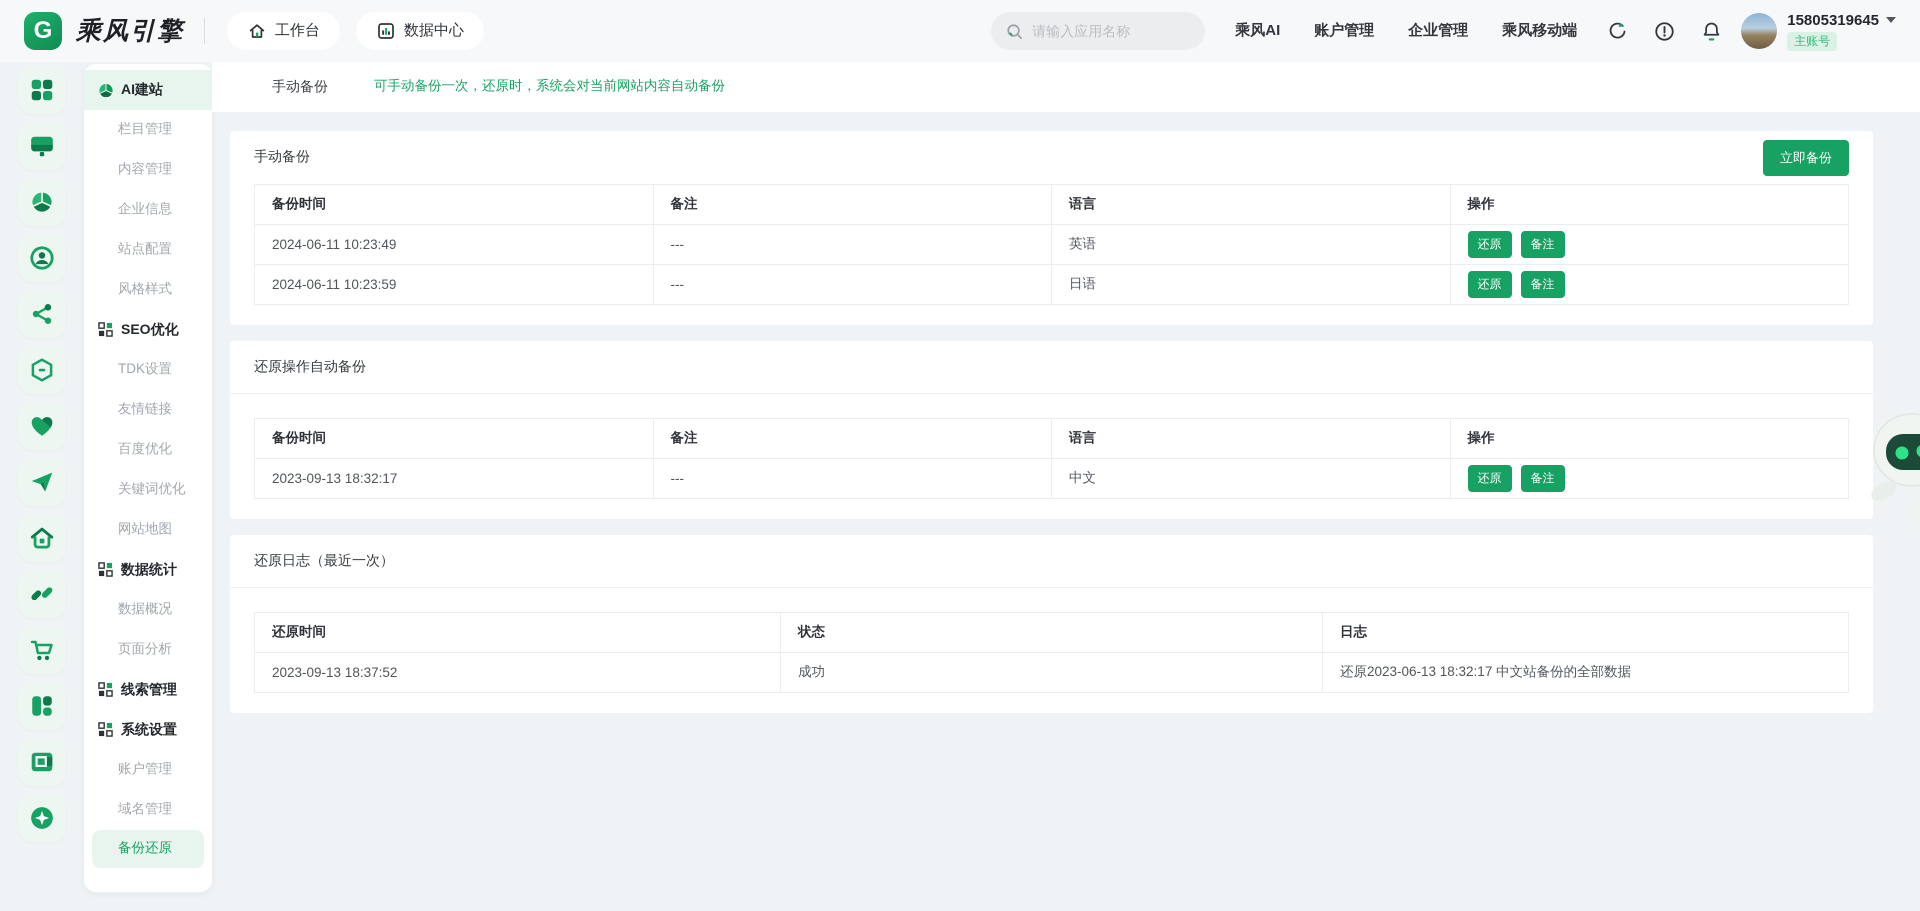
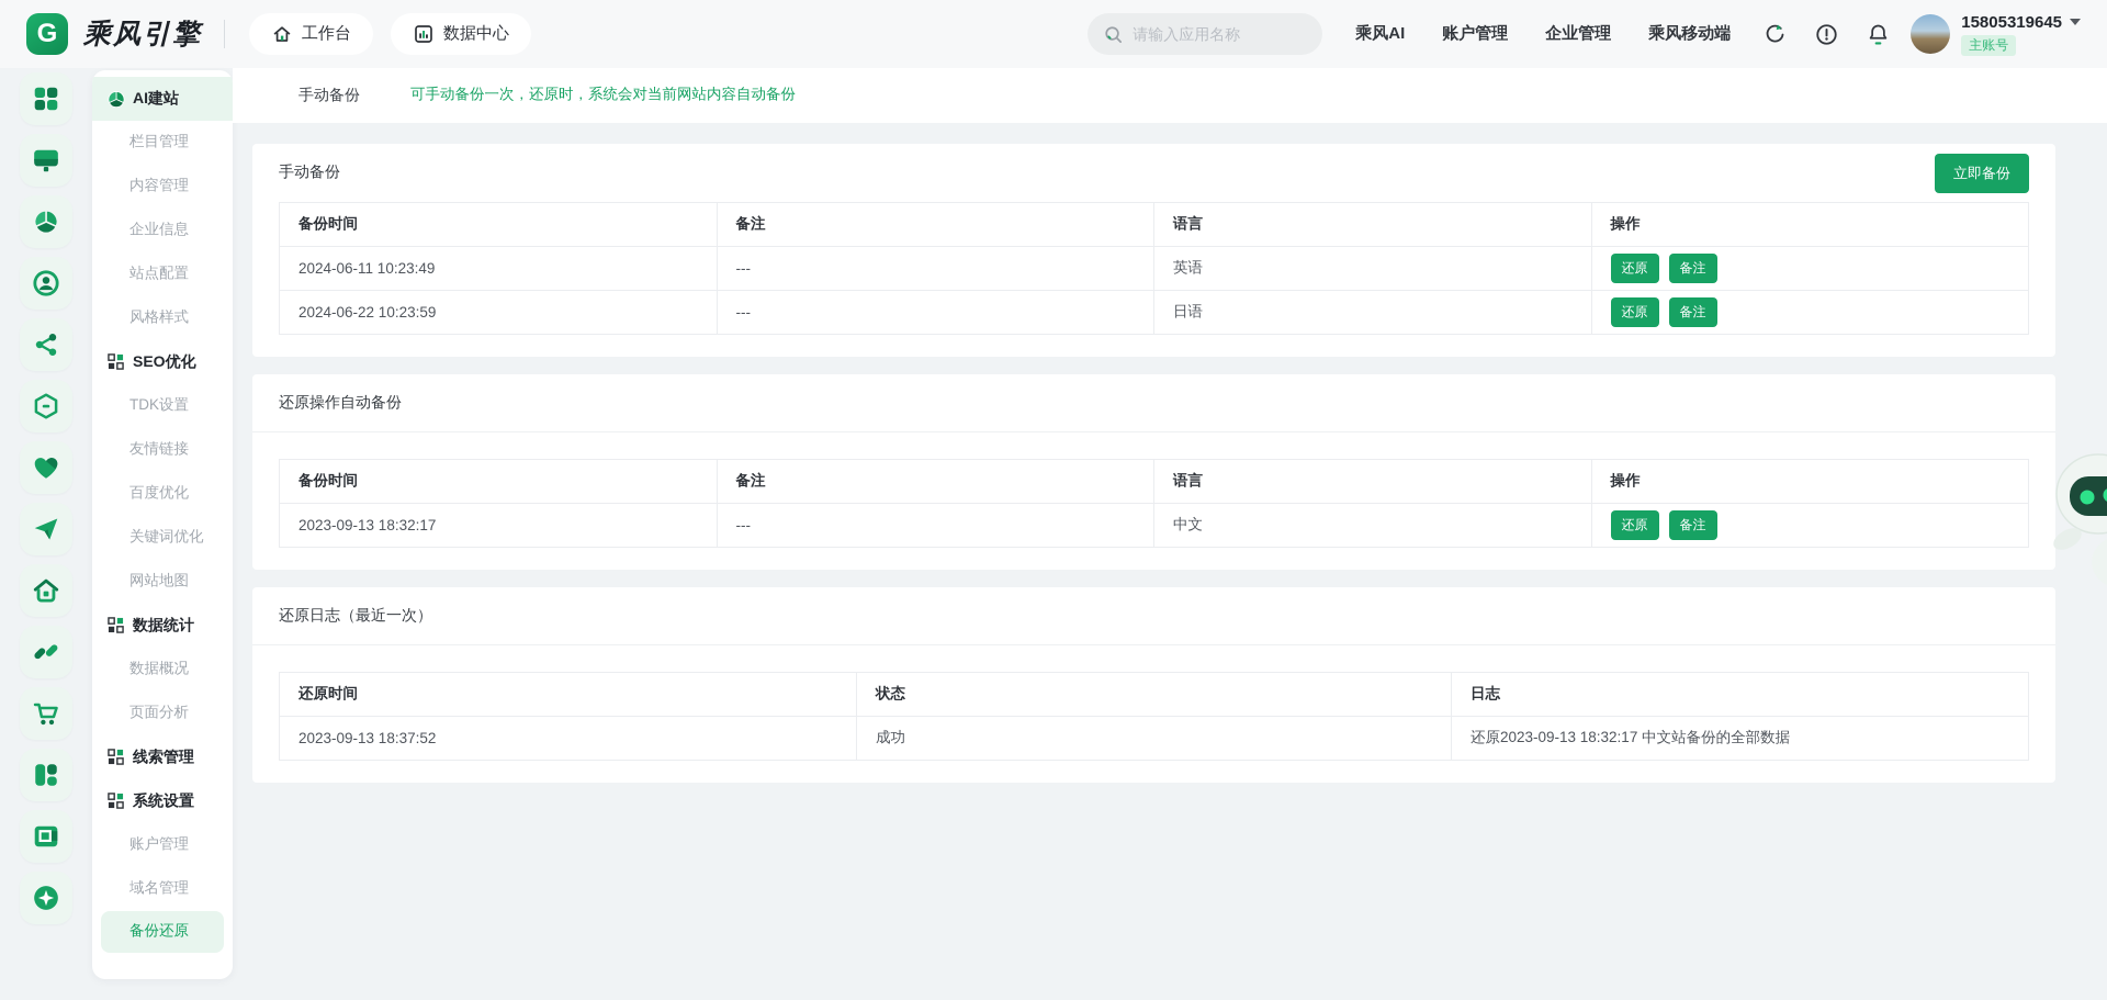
  G
  乘风引擎
  工作台
  数据中心
  请输入应用名称
  乘风AI
  账户管理
  企业管理
  乘风移动端
  15805319645
  主账号
  AI建站
  栏目管理
  内容管理
  企业信息
  站点配置
  风格样式
  SEO优化
  TDK设置
  友情链接
  百度优化
  关键词优化
  网站地图
  数据统计
  数据概况
  页面分析
  线索管理
  系统设置
  账户管理
  域名管理
  备份还原
  手动备份
  可手动备份一次，还原时，系统会对当前网站内容自动备份
  手动备份
  立即备份
  备份时间	备注	语言	操作
  2024-06-11 10:23:49	---	英语	还原 备注
- 2024-06-11 10:23:59	---	日语	还原 备注
+ 2024-06-22 10:23:59	---	日语	还原 备注
  还原操作自动备份
  备份时间	备注	语言	操作
  2023-09-13 18:32:17	---	中文	还原 备注
  还原日志（最近一次）
  还原时间	状态	日志
- 2023-09-13 18:37:52	成功	还原2023-06-13 18:32:17 中文站备份的全部数据
+ 2023-09-13 18:37:52	成功	还原2023-09-13 18:32:17 中文站备份的全部数据
